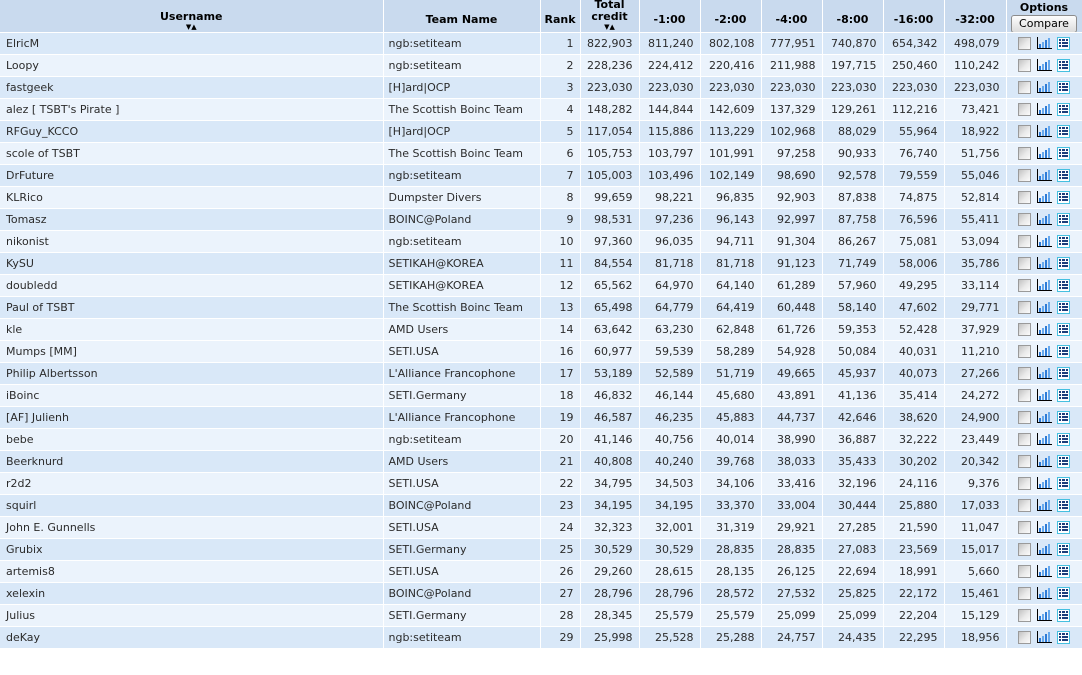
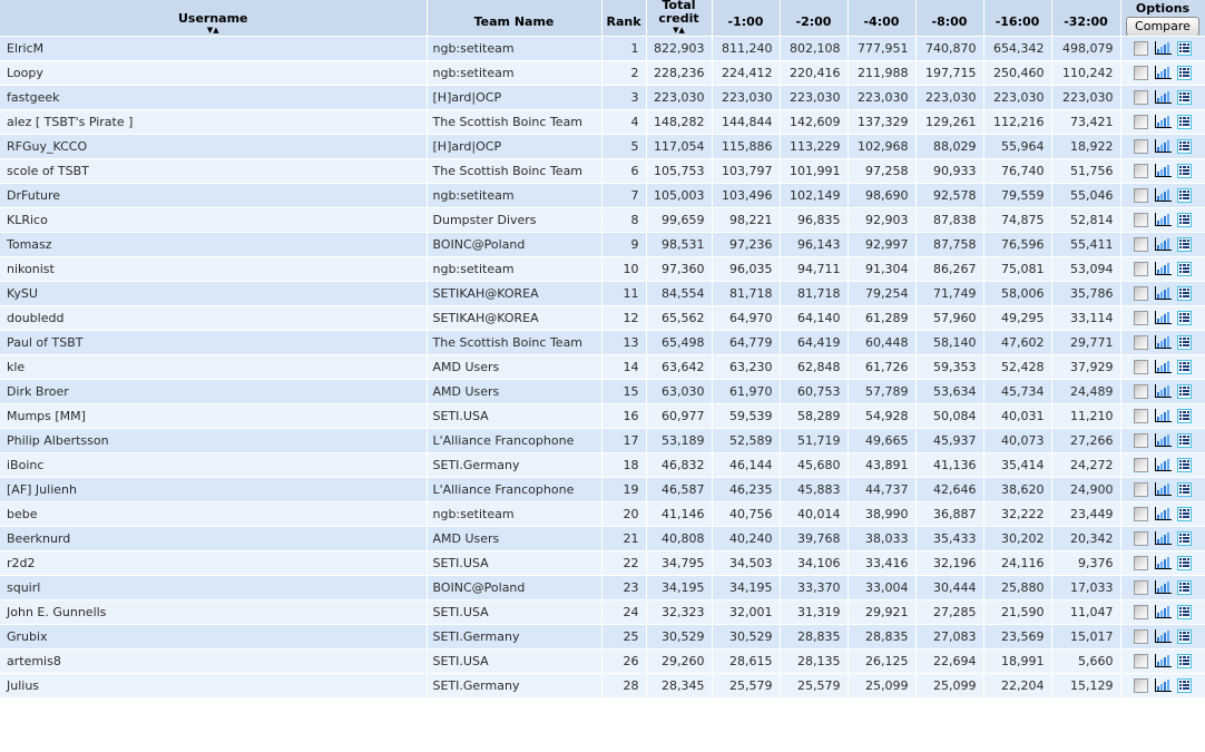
  Username ▼▲	Team Name	Rank	Total credit ▼▲	-1:00	-2:00	-4:00	-8:00	-16:00	-32:00	Options Compare
  ElricM	ngb:setiteam	1	822,903	811,240	802,108	777,951	740,870	654,342	498,079
  Loopy	ngb:setiteam	2	228,236	224,412	220,416	211,988	197,715	250,460	110,242
  fastgeek	[H]ard|OCP	3	223,030	223,030	223,030	223,030	223,030	223,030	223,030
  alez [ TSBT's Pirate ]	The Scottish Boinc Team	4	148,282	144,844	142,609	137,329	129,261	112,216	73,421
  RFGuy_KCCO	[H]ard|OCP	5	117,054	115,886	113,229	102,968	88,029	55,964	18,922
  scole of TSBT	The Scottish Boinc Team	6	105,753	103,797	101,991	97,258	90,933	76,740	51,756
  DrFuture	ngb:setiteam	7	105,003	103,496	102,149	98,690	92,578	79,559	55,046
  KLRico	Dumpster Divers	8	99,659	98,221	96,835	92,903	87,838	74,875	52,814
  Tomasz	BOINC@Poland	9	98,531	97,236	96,143	92,997	87,758	76,596	55,411
  nikonist	ngb:setiteam	10	97,360	96,035	94,711	91,304	86,267	75,081	53,094
- KySU	SETIKAH@KOREA	11	84,554	81,718	81,718	91,123	71,749	58,006	35,786
+ KySU	SETIKAH@KOREA	11	84,554	81,718	81,718	79,254	71,749	58,006	35,786
  doubledd	SETIKAH@KOREA	12	65,562	64,970	64,140	61,289	57,960	49,295	33,114
  Paul of TSBT	The Scottish Boinc Team	13	65,498	64,779	64,419	60,448	58,140	47,602	29,771
  kle	AMD Users	14	63,642	63,230	62,848	61,726	59,353	52,428	37,929
+ Dirk Broer	AMD Users	15	63,030	61,970	60,753	57,789	53,634	45,734	24,489
  Mumps [MM]	SETI.USA	16	60,977	59,539	58,289	54,928	50,084	40,031	11,210
  Philip Albertsson	L'Alliance Francophone	17	53,189	52,589	51,719	49,665	45,937	40,073	27,266
  iBoinc	SETI.Germany	18	46,832	46,144	45,680	43,891	41,136	35,414	24,272
  [AF] Julienh	L'Alliance Francophone	19	46,587	46,235	45,883	44,737	42,646	38,620	24,900
  bebe	ngb:setiteam	20	41,146	40,756	40,014	38,990	36,887	32,222	23,449
  Beerknurd	AMD Users	21	40,808	40,240	39,768	38,033	35,433	30,202	20,342
  r2d2	SETI.USA	22	34,795	34,503	34,106	33,416	32,196	24,116	9,376
  squirl	BOINC@Poland	23	34,195	34,195	33,370	33,004	30,444	25,880	17,033
  John E. Gunnells	SETI.USA	24	32,323	32,001	31,319	29,921	27,285	21,590	11,047
  Grubix	SETI.Germany	25	30,529	30,529	28,835	28,835	27,083	23,569	15,017
  artemis8	SETI.USA	26	29,260	28,615	28,135	26,125	22,694	18,991	5,660
- xelexin	BOINC@Poland	27	28,796	28,796	28,572	27,532	25,825	22,172	15,461
  Julius	SETI.Germany	28	28,345	25,579	25,579	25,099	25,099	22,204	15,129
- deKay	ngb:setiteam	29	25,998	25,528	25,288	24,757	24,435	22,295	18,956
